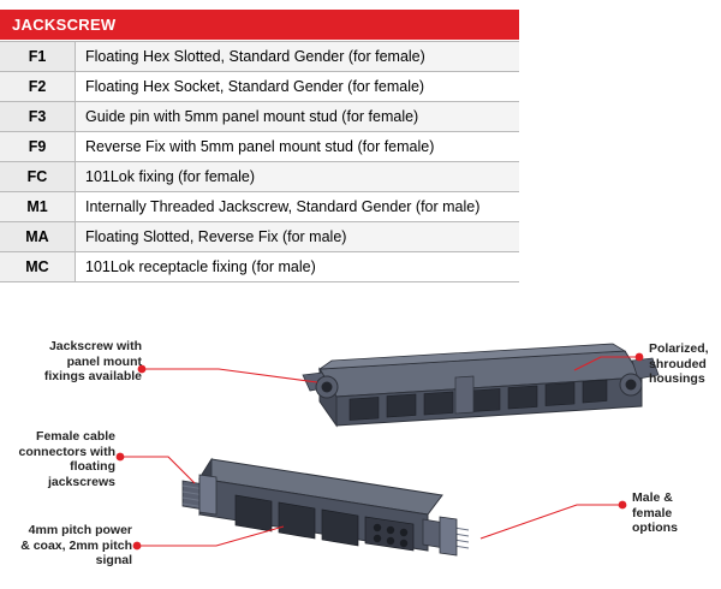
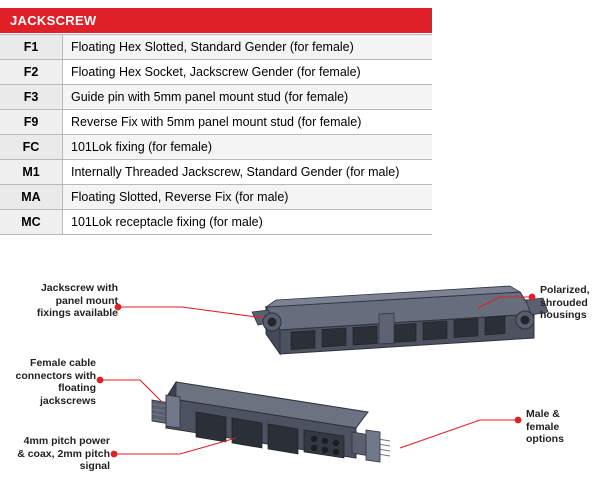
  JACKSCREW
  F1	Floating Hex Slotted, Standard Gender (for female)
- F2	Floating Hex Socket, Standard Gender (for female)
+ F2	Floating Hex Socket, Jackscrew Gender (for female)
  F3	Guide pin with 5mm panel mount stud (for female)
  F9	Reverse Fix with 5mm panel mount stud (for female)
  FC	101Lok fixing (for female)
  M1	Internally Threaded Jackscrew, Standard Gender (for male)
  MA	Floating Slotted, Reverse Fix (for male)
  MC	101Lok receptacle fixing (for male)
  Jackscrew with panel mount fixings available
  Female cable connectors with floating jackscrews
  4mm pitch power & coax, 2mm pitch signal
  Polarized, shrouded housings
  Male & female options
